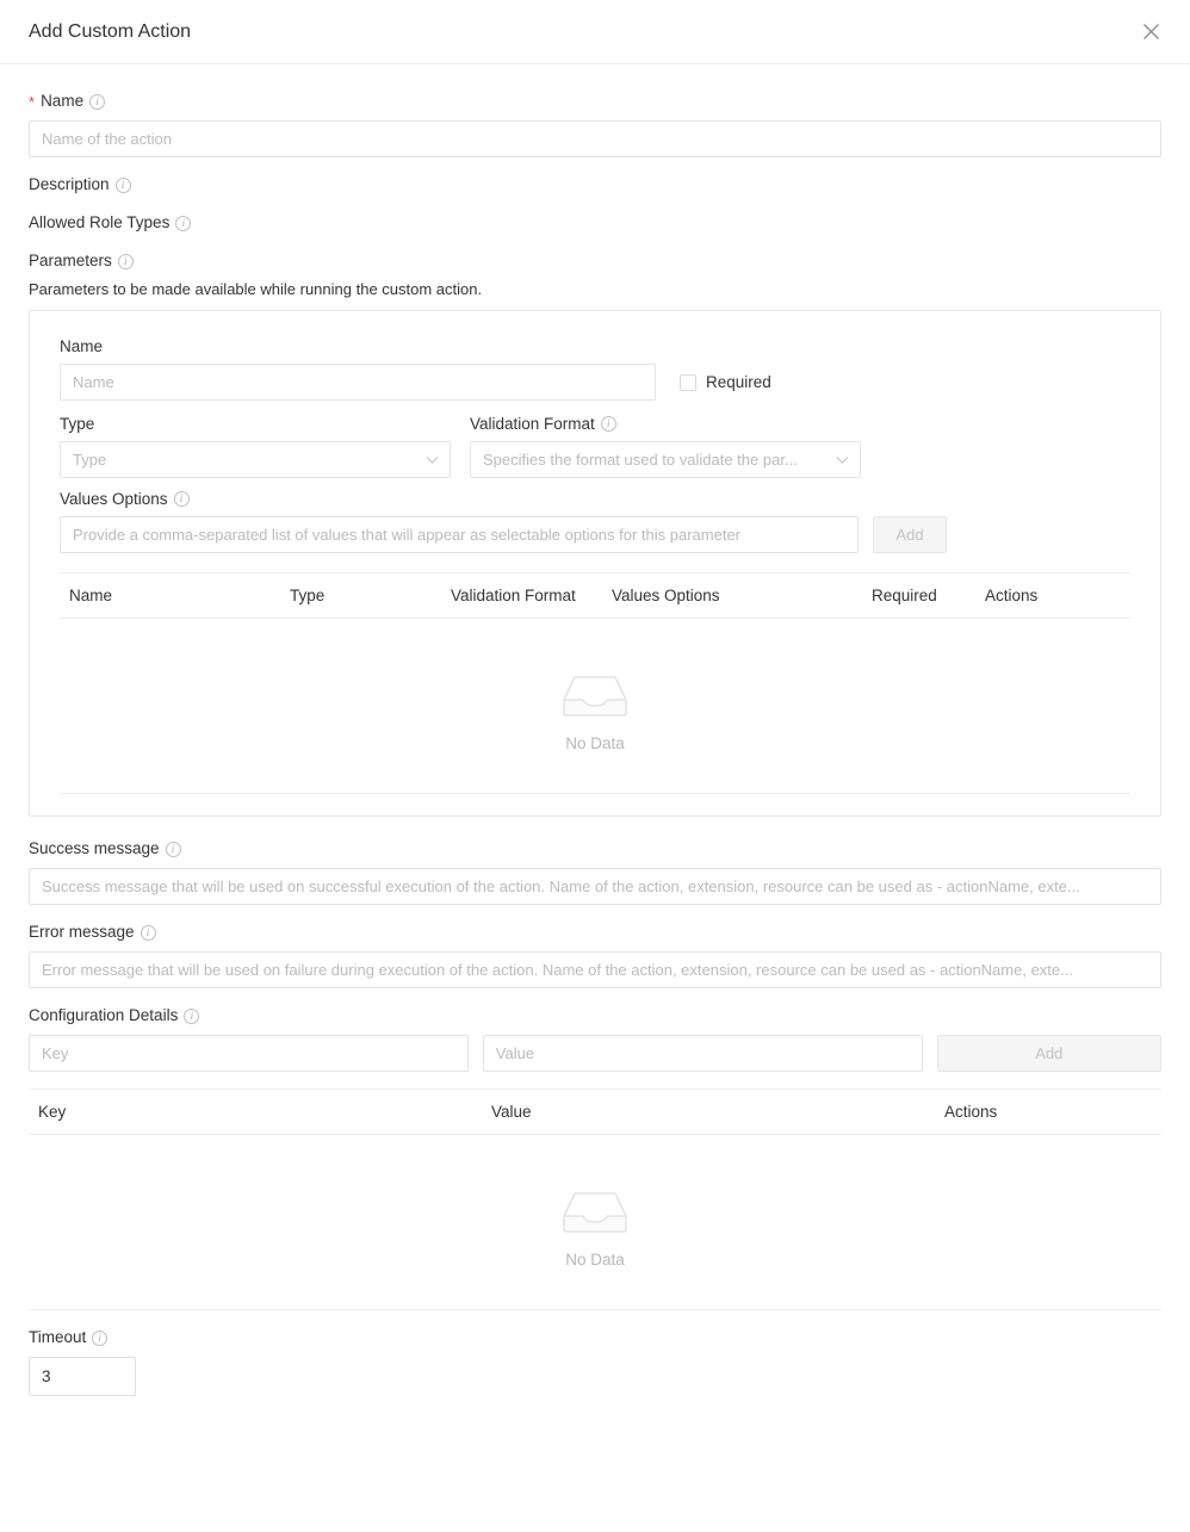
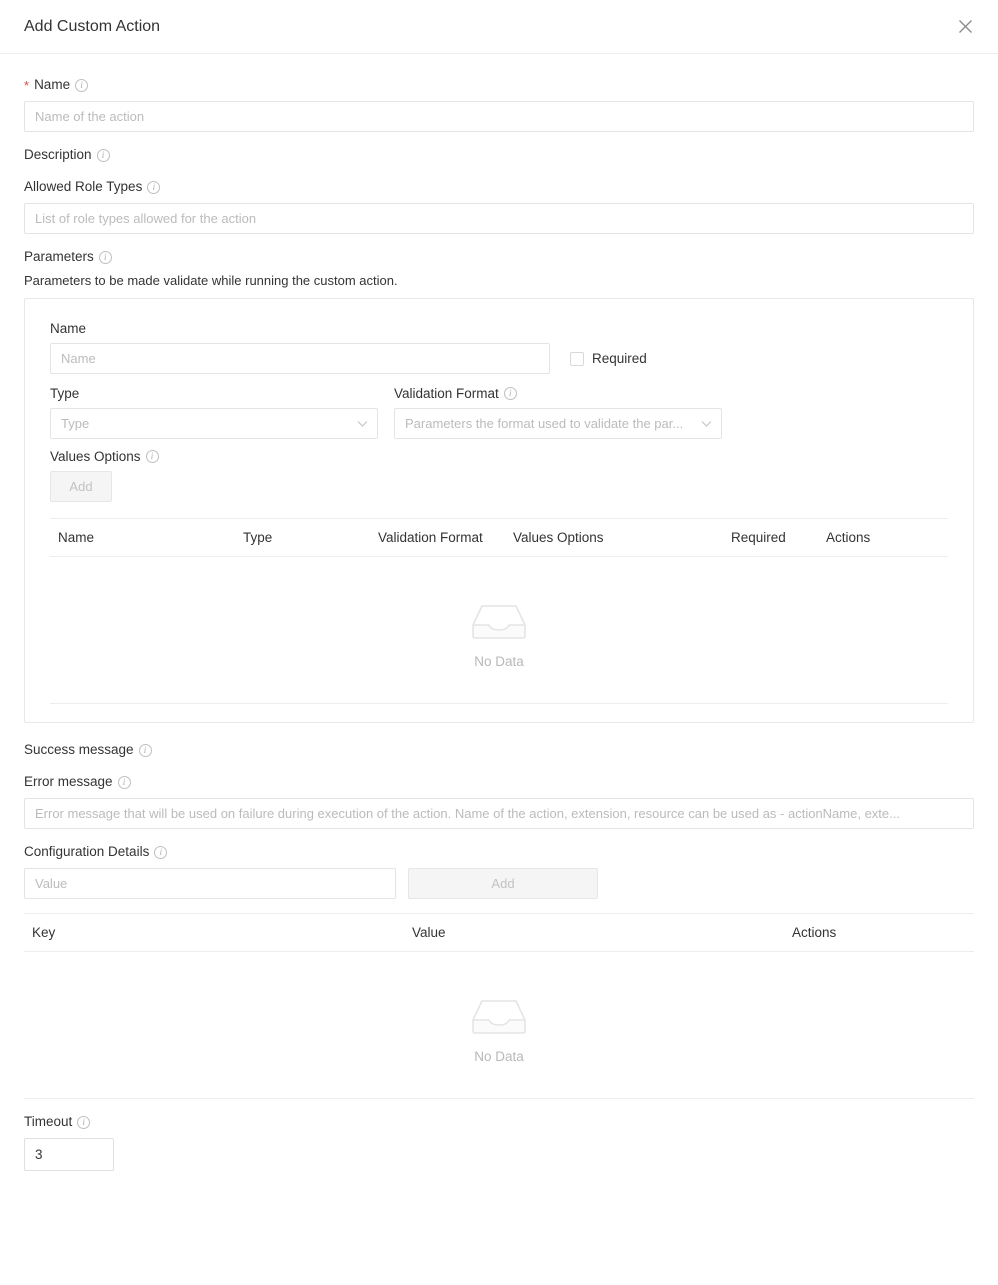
  Add Custom Action
  *
  Name
  i
  Name of the action
  Description
  i
  Allowed Role Types
  i
+ List of role types allowed for the action
  Parameters
  i
- Parameters to be made available while running the custom action.
+ Parameters to be made validate while running the custom action.
  Name
  Name
  Required
  Type
  Type
  Validation Format
  i
- Specifies the format used to validate the par...
+ Parameters the format used to validate the par...
  Values Options
  i
- Provide a comma-separated list of values that will appear as selectable options for this parameter
  Add
  Name	Type	Validation Format	Values Options	Required	Actions
  No Data
  Success message
  i
- Success message that will be used on successful execution of the action. Name of the action, extension, resource can be used as - actionName, exte...
  Error message
  i
  Error message that will be used on failure during execution of the action. Name of the action, extension, resource can be used as - actionName, exte...
  Configuration Details
  i
- Key
  Value
  Add
  Key	Value	Actions
  No Data
  Timeout
  i
  3
